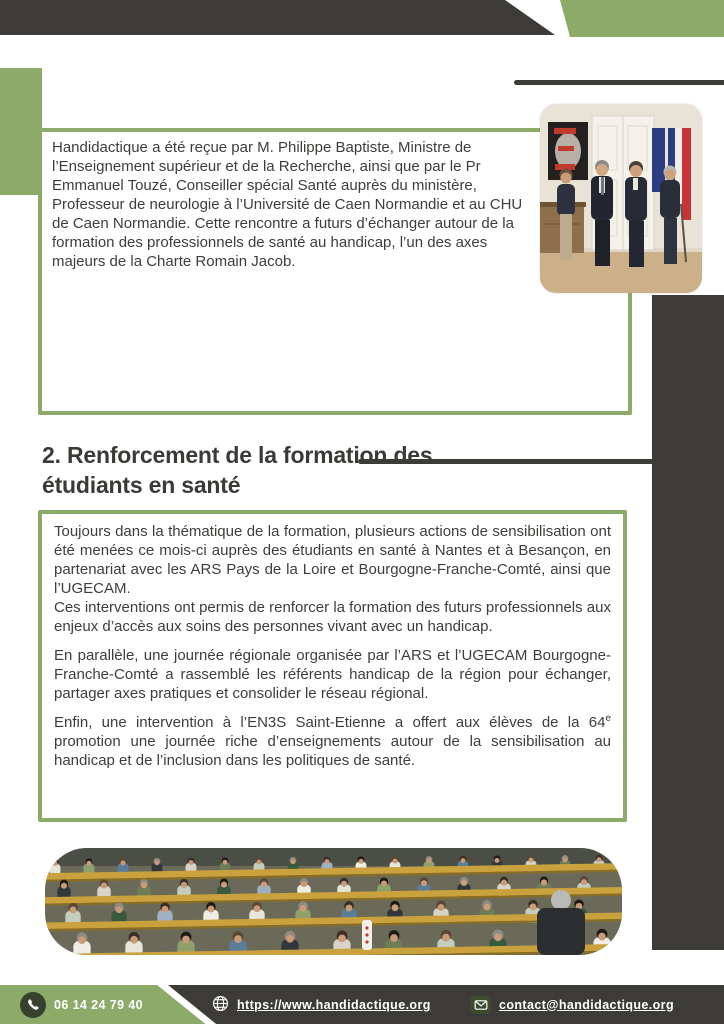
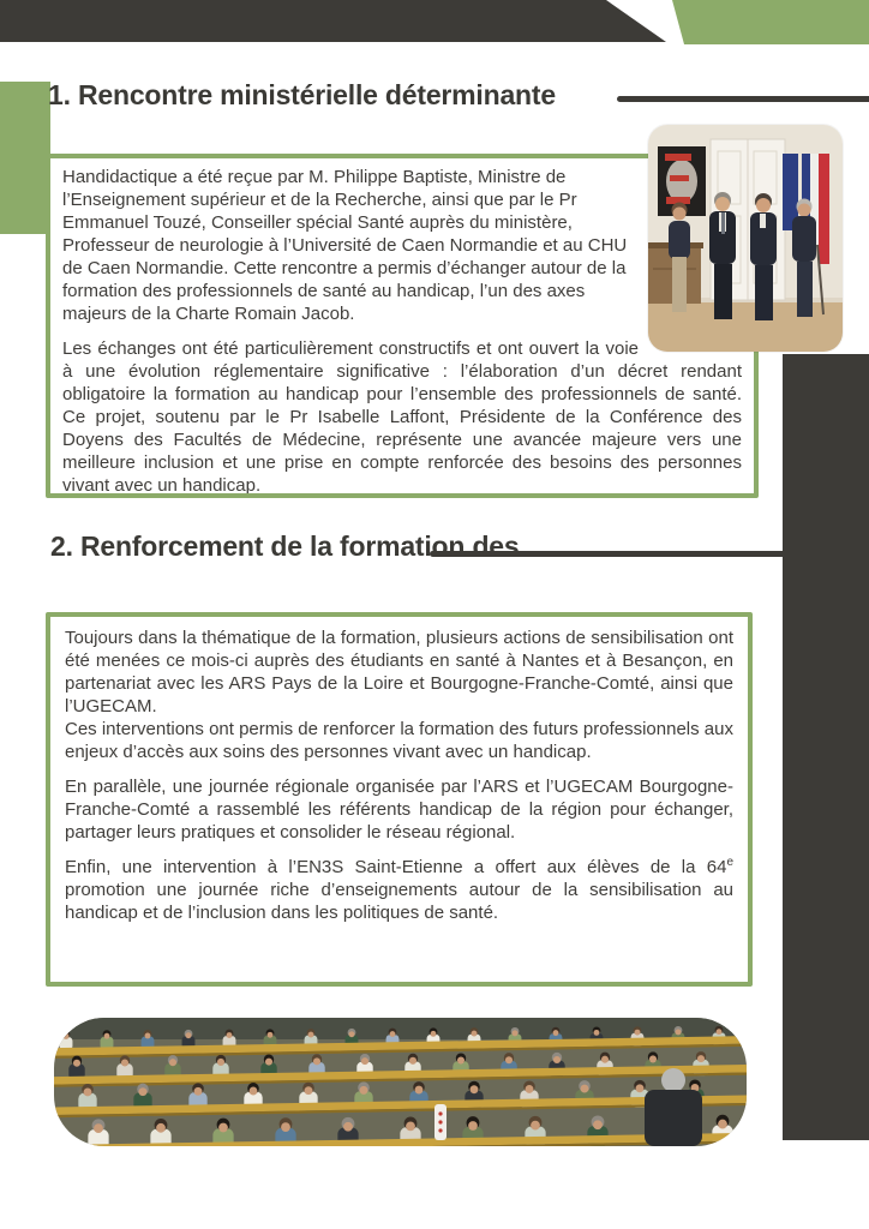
+ 1. Rencontre ministérielle déterminante
- Handidactique a été reçue par M. Philippe Baptiste, Ministre de l’Enseignement supérieur et de la Recherche, ainsi que par le Pr Emmanuel Touzé, Conseiller spécial Santé auprès du ministère, Professeur de neurologie à l’Université de Caen Normandie et au CHU de Caen Normandie. Cette rencontre a futurs d’échanger autour de la formation des professionnels de santé au handicap, l’un des axes majeurs de la Charte Romain Jacob.
+ Handidactique a été reçue par M. Philippe Baptiste, Ministre de l’Enseignement supérieur et de la Recherche, ainsi que par le Pr Emmanuel Touzé, Conseiller spécial Santé auprès du ministère, Professeur de neurologie à l’Université de Caen Normandie et au CHU de Caen Normandie. Cette rencontre a permis d’échanger autour de la formation des professionnels de santé au handicap, l’un des axes majeurs de la Charte Romain Jacob.
+ Les échanges ont été particulièrement constructifs et ont ouvert la voie à une évolution réglementaire significative : l’élaboration d’un décret rendant obligatoire la formation au handicap pour l’ensemble des professionnels de santé. Ce projet, soutenu par le Pr Isabelle Laffont, Présidente de la Conférence des Doyens des Facultés de Médecine, représente une avancée majeure vers une meilleure inclusion et une prise en compte renforcée des besoins des personnes vivant avec un handicap.
  2. Renforcement de la formation des
- étudiants en santé
  Toujours dans la thématique de la formation, plusieurs actions de sensibilisation ont été menées ce mois-ci auprès des étudiants en santé à Nantes et à Besançon, en partenariat avec les ARS Pays de la Loire et Bourgogne-Franche-Comté, ainsi que l’UGECAM.
  Ces interventions ont permis de renforcer la formation des futurs professionnels aux enjeux d’accès aux soins des personnes vivant avec un handicap.
- En parallèle, une journée régionale organisée par l’ARS et l’UGECAM Bourgogne-Franche-Comté a rassemblé les référents handicap de la région pour échanger, partager axes pratiques et consolider le réseau régional.
+ En parallèle, une journée régionale organisée par l’ARS et l’UGECAM Bourgogne-Franche-Comté a rassemblé les référents handicap de la région pour échanger, partager leurs pratiques et consolider le réseau régional.
  Enfin, une intervention à l’EN3S Saint-Etienne a offert aux élèves de la 64e promotion une journée riche d’enseignements autour de la sensibilisation au handicap et de l’inclusion dans les politiques de santé.
- 06 14 24 79 40
- https://www.handidactique.org
- contact@handidactique.org
